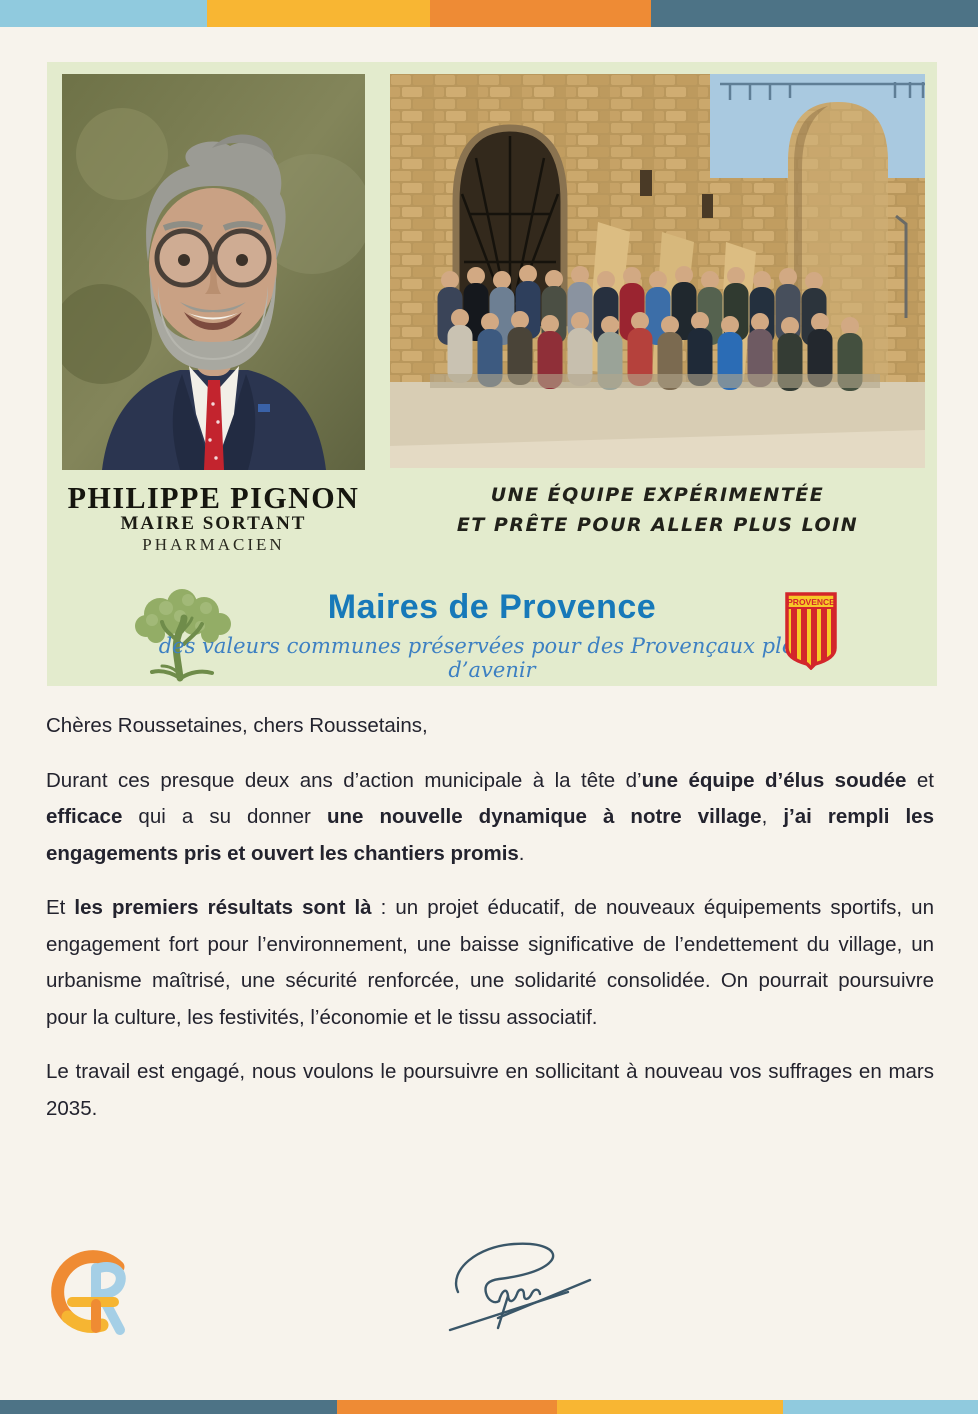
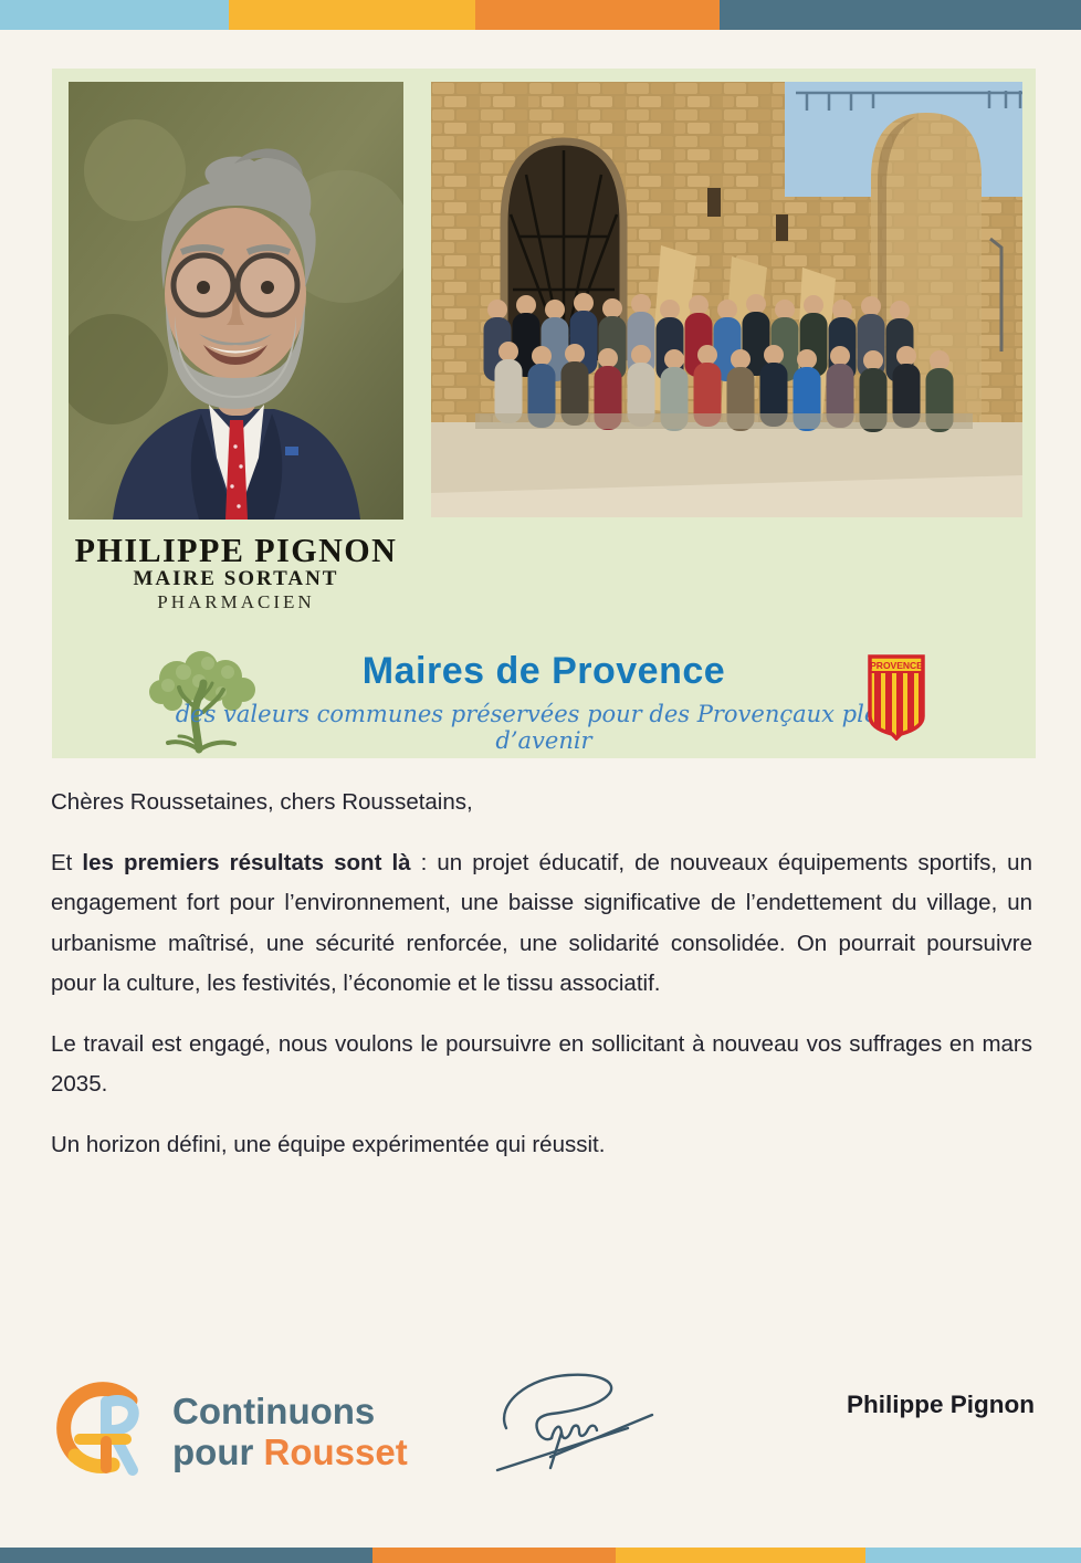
  PHILIPPE PIGNON
  MAIRE SORTANT
  PHARMACIEN
- UNE ÉQUIPE EXPÉRIMENTÉE
- ET PRÊTE POUR ALLER PLUS LOIN
  Maires de Provence
  des valeurs communes préservées pour des Provençaux pl d’avenir
  PROVENCE
  Chères Roussetaines, chers Roussetains,
- Durant ces presque deux ans d’action municipale à la tête d’une équipe d’élus soudée et efficace qui a su donner une nouvelle dynamique à notre village, j’ai rempli les engagements pris et ouvert les chantiers promis.
  Et les premiers résultats sont là : un projet éducatif, de nouveaux équipements sportifs, un engagement fort pour l’environnement, une baisse significative de l’endettement du village, un urbanisme maîtrisé, une sécurité renforcée, une solidarité consolidée. On pourrait poursuivre pour la culture, les festivités, l’économie et le tissu associatif.
  Le travail est engagé, nous voulons le poursuivre en sollicitant à nouveau vos suffrages en mars 2035.
+ Un horizon défini, une équipe expérimentée qui réussit.
+ Continuons
+ pour Rousset
+ Philippe Pignon
